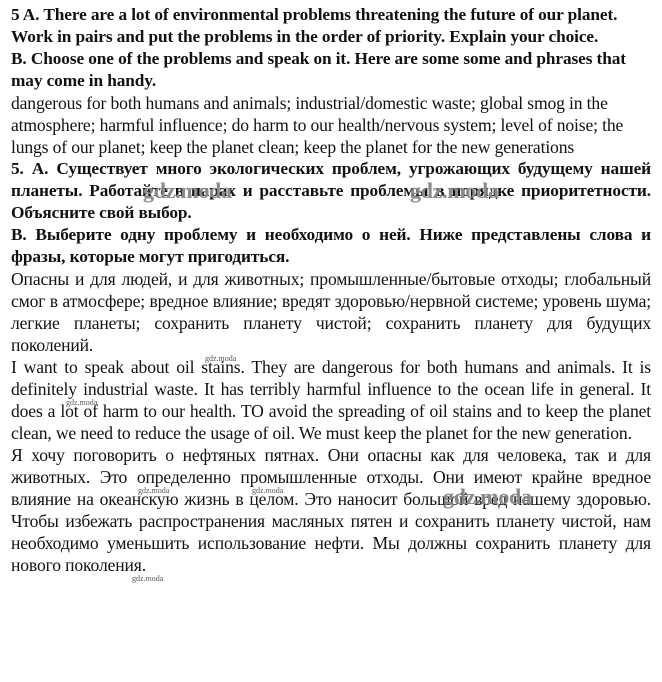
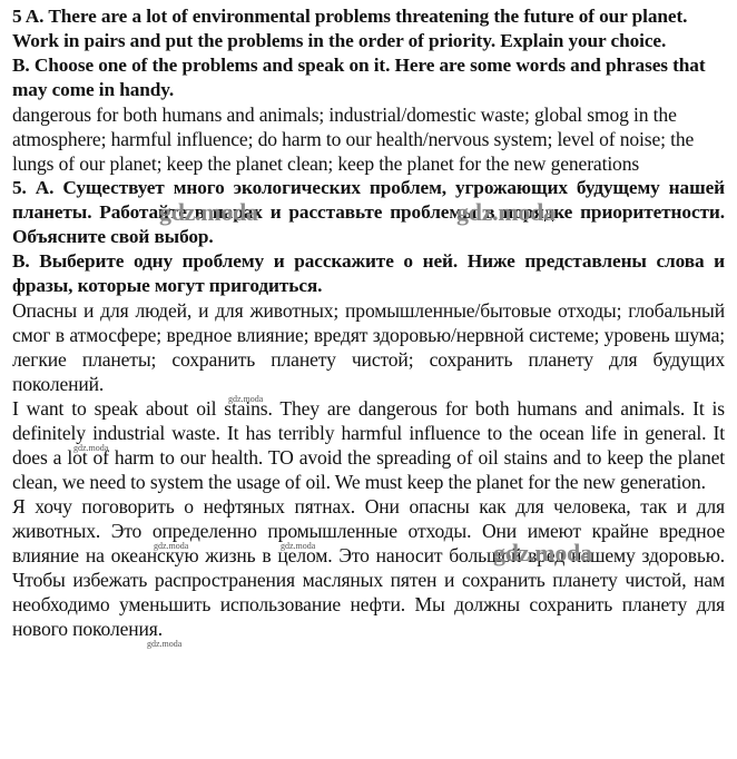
  5 A. There are a lot of environmental problems threatening the future of our planet. Work in pairs and put the problems in the order of priority. Explain your choice.
- B. Choose one of the problems and speak on it. Here are some some and phrases that may come in handy.
+ B. Choose one of the problems and speak on it. Here are some words and phrases that may come in handy.
  dangerous for both humans and animals; industrial/domestic waste; global smog in the atmosphere; harmful influence; do harm to our health/nervous system; level of noise; the lungs of our planet; keep the planet clean; keep the planet for the new generations
  5. А. Существует много экологических проблем, угрожающих будущему нашей планеты. Работайте в парах и расставьте проблемы в порядке приоритетности. Объясните свой выбор.
- В. Выберите одну проблему и необходимо о ней. Ниже представлены слова и фразы, которые могут пригодиться.
+ В. Выберите одну проблему и расскажите о ней. Ниже представлены слова и фразы, которые могут пригодиться.
  Опасны и для людей, и для животных; промышленные/бытовые отходы; глобальный смог в атмосфере; вредное влияние; вредят здоровью/нервной системе; уровень шума; легкие планеты; сохранить планету чистой; сохранить планету для будущих поколений.
- I want to speak about oil stains. They are dangerous for both humans and animals. It is definitely industrial waste. It has terribly harmful influence to the ocean life in general. It does a lot of harm to our health. TO avoid the spreading of oil stains and to keep the planet clean, we need to reduce the usage of oil. We must keep the planet for the new generation.
+ I want to speak about oil stains. They are dangerous for both humans and animals. It is definitely industrial waste. It has terribly harmful influence to the ocean life in general. It does a lot of harm to our health. TO avoid the spreading of oil stains and to keep the planet clean, we need to system the usage of oil. We must keep the planet for the new generation.
  Я хочу поговорить о нефтяных пятнах. Они опасны как для человека, так и для животных. Это определенно промышленные отходы. Они имеют крайне вредное влияние на океанскую жизнь в целом. Это наносит большой вред нашему здоровью. Чтобы избежать распространения масляных пятен и сохранить планету чистой, нам необходимо уменьшить использование нефти. Мы должны сохранить планету для нового поколения.
  gdz.moda
  gdz.moda
  gdz.moda
  gdz.moda
  gdz.moda
  gdz.moda
  gdz.moda
  gdz.moda
